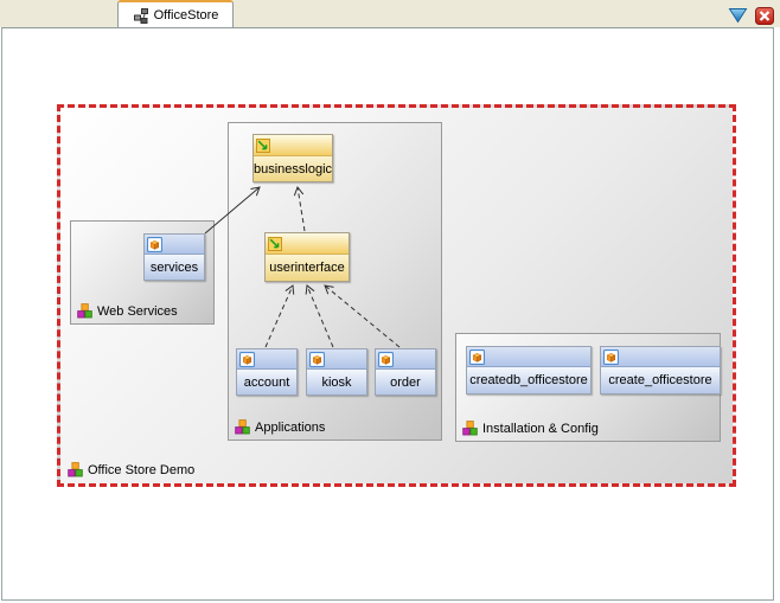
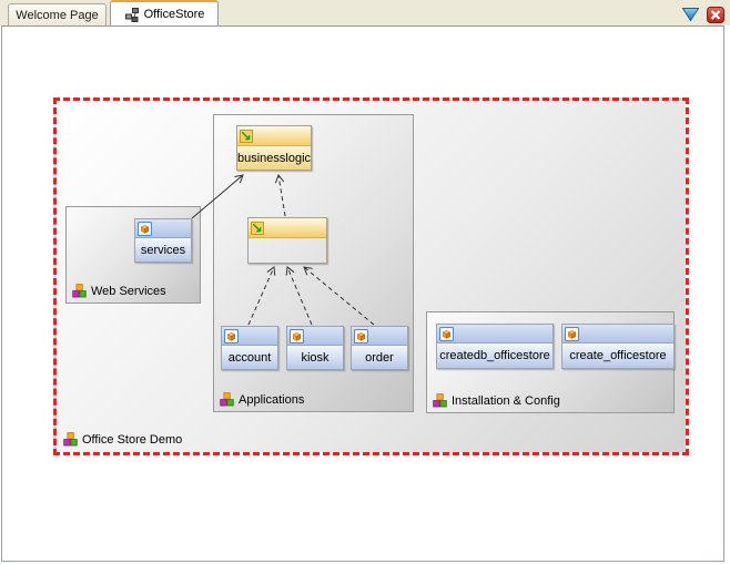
+ Welcome Page
  OfficeStore
  Office Store Demo
  Web Services
  Applications
  Installation & Config
  businesslogic
- userinterface
  services
  account
  kiosk
  order
  createdb_officestore
  create_officestore
